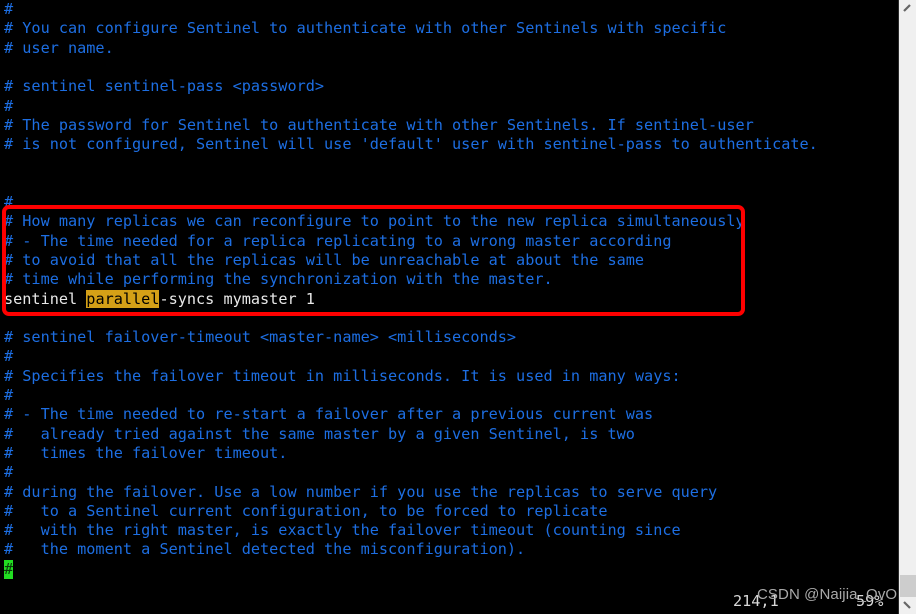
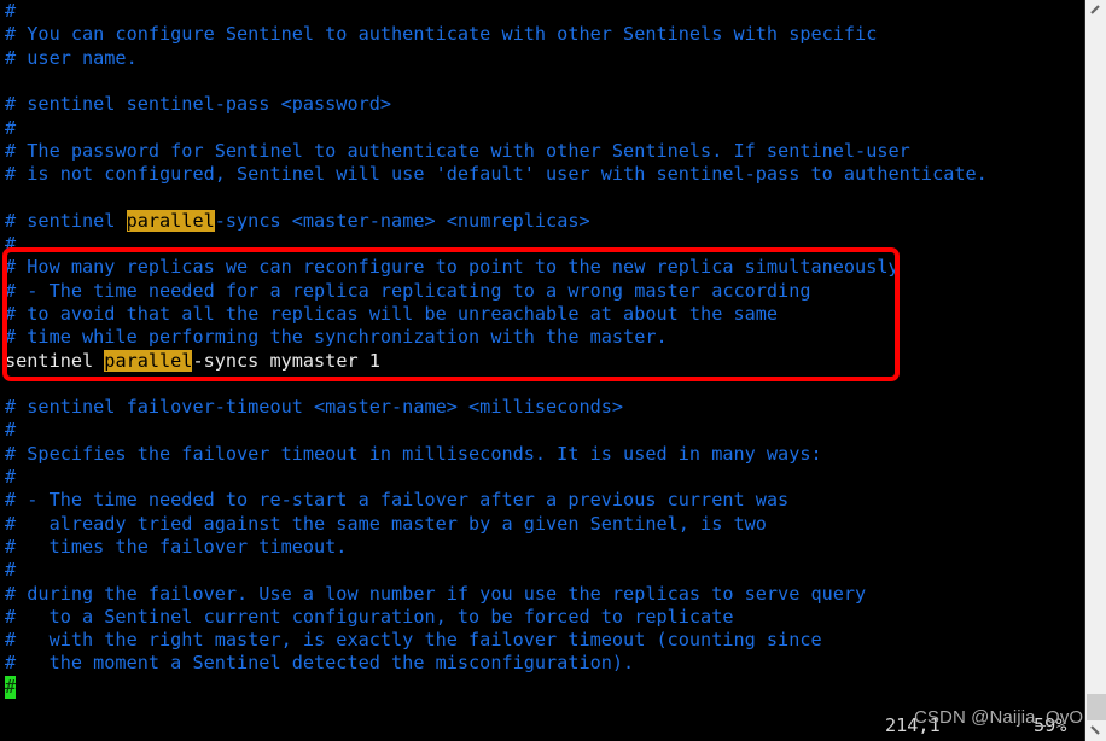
  #
  # You can configure Sentinel to authenticate with other Sentinels with specific
  # user name.
  # sentinel sentinel-pass <password>
  #
  # The password for Sentinel to authenticate with other Sentinels. If sentinel-user
  # is not configured, Sentinel will use 'default' user with sentinel-pass to authenticate.
+ # sentinel parallel-syncs <master-name> <numreplicas>
  #
  # How many replicas we can reconfigure to point to the new replica simultaneously
  # - The time needed for a replica replicating to a wrong master according
  # to avoid that all the replicas will be unreachable at about the same
  # time while performing the synchronization with the master.
  sentinel parallel-syncs mymaster 1
  # sentinel failover-timeout <master-name> <milliseconds>
  #
  # Specifies the failover timeout in milliseconds. It is used in many ways:
  #
  # - The time needed to re-start a failover after a previous current was
  # already tried against the same master by a given Sentinel, is two
  # times the failover timeout.
  #
  # during the failover. Use a low number if you use the replicas to serve query
  # to a Sentinel current configuration, to be forced to replicate
  # with the right master, is exactly the failover timeout (counting since
  # the moment a Sentinel detected the misconfiguration).
  #
  214,1
  59%
  CSDN @Naijia_OvO
